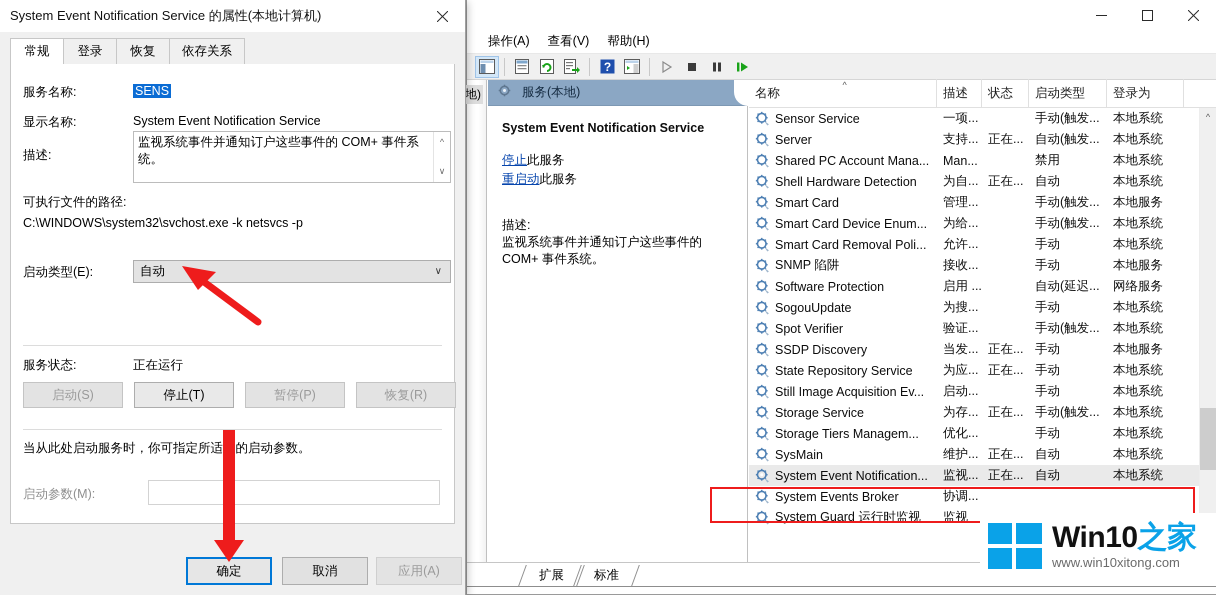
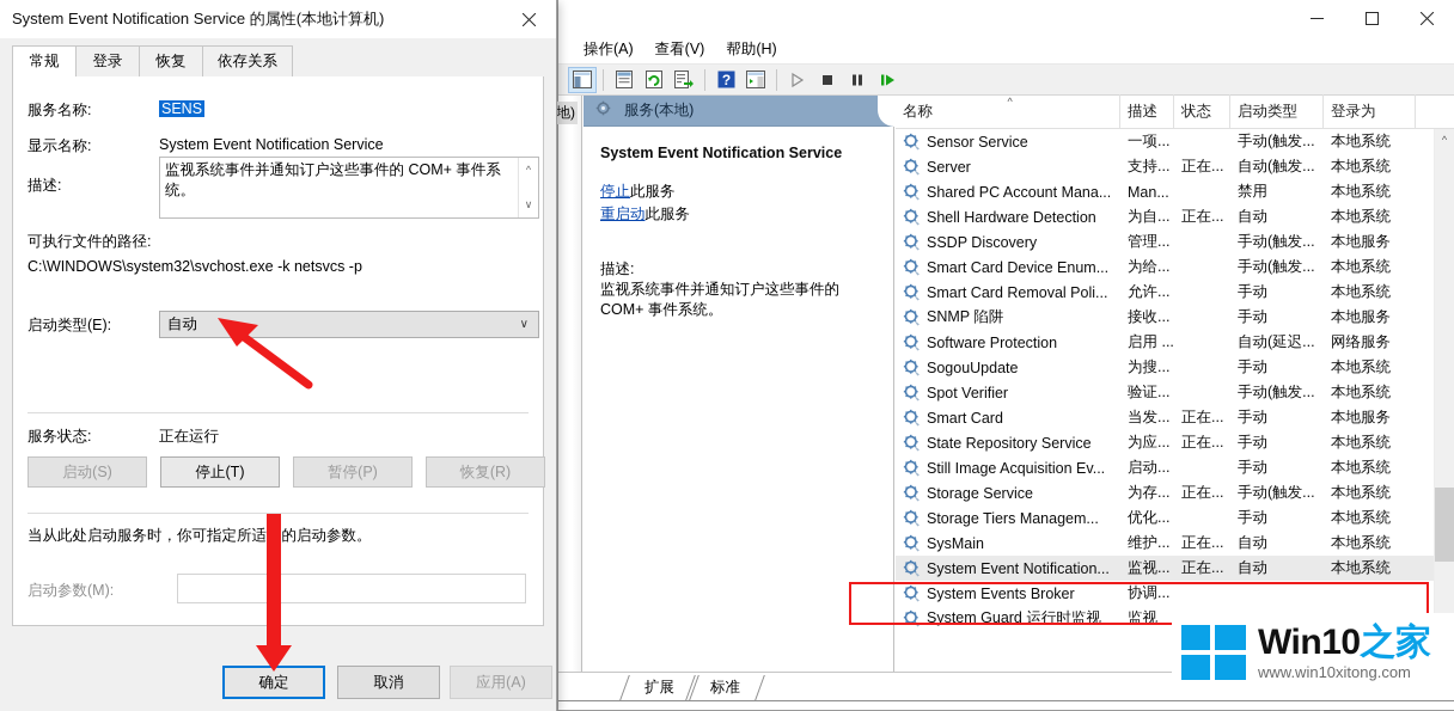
  操作(A)
  查看(V)
  帮助(H)
  ?
  服务(本地)
  System Event Notification Service
  停止此服务
  重启动此服务
  描述:
  监视系统事件并通知订户这些事件的 COM+ 事件系统。
  名称
  ^
  描述
  状态
  启动类型
  登录为
  Sensor Service
  一项...
  手动(触发...
  本地系统
  Server
  支持...
  正在...
  自动(触发...
  本地系统
  Shared PC Account Mana...
  Man...
  禁用
  本地系统
  Shell Hardware Detection
  为自...
  正在...
  自动
  本地系统
- Smart Card
+ SSDP Discovery
  管理...
  手动(触发...
  本地服务
  Smart Card Device Enum...
  为给...
  手动(触发...
  本地系统
  Smart Card Removal Poli...
  允许...
  手动
  本地系统
  SNMP 陷阱
  接收...
  手动
  本地服务
  Software Protection
  启用 ...
  自动(延迟...
  网络服务
  SogouUpdate
  为搜...
  手动
  本地系统
  Spot Verifier
  验证...
  手动(触发...
  本地系统
- SSDP Discovery
+ Smart Card
  当发...
  正在...
  手动
  本地服务
  State Repository Service
  为应...
  正在...
  手动
  本地系统
  Still Image Acquisition Ev...
  启动...
  手动
  本地系统
  Storage Service
  为存...
  正在...
  手动(触发...
  本地系统
  Storage Tiers Managem...
  优化...
  手动
  本地系统
  SysMain
  维护...
  正在...
  自动
  本地系统
  System Event Notification...
  监视...
  正在...
  自动
  本地系统
  System Events Broker
  协调...
  System Guard 运行时监视
  监视
  ^
  扩展
  标准
  Win10之家
  www.win10xitong.com
  System Event Notification Service 的属性(本地计算机)
  常规
  登录
  恢复
  依存关系
  服务名称:
  SENS
  显示名称:
  System Event Notification Service
  描述:
  监视系统事件并通知订户这些事件的 COM+ 事件系统。
  ^
  ∨
  可执行文件的路径:
  C:\WINDOWS\system32\svchost.exe -k netsvcs -p
  启动类型(E):
  自动
  ∨
  服务状态:
  正在运行
  启动(S)
  停止(T)
  暂停(P)
  恢复(R)
  当从此处启动服务时，你可指定所适的启动参数。
  启动参数(M):
  确定
  取消
  应用(A)
